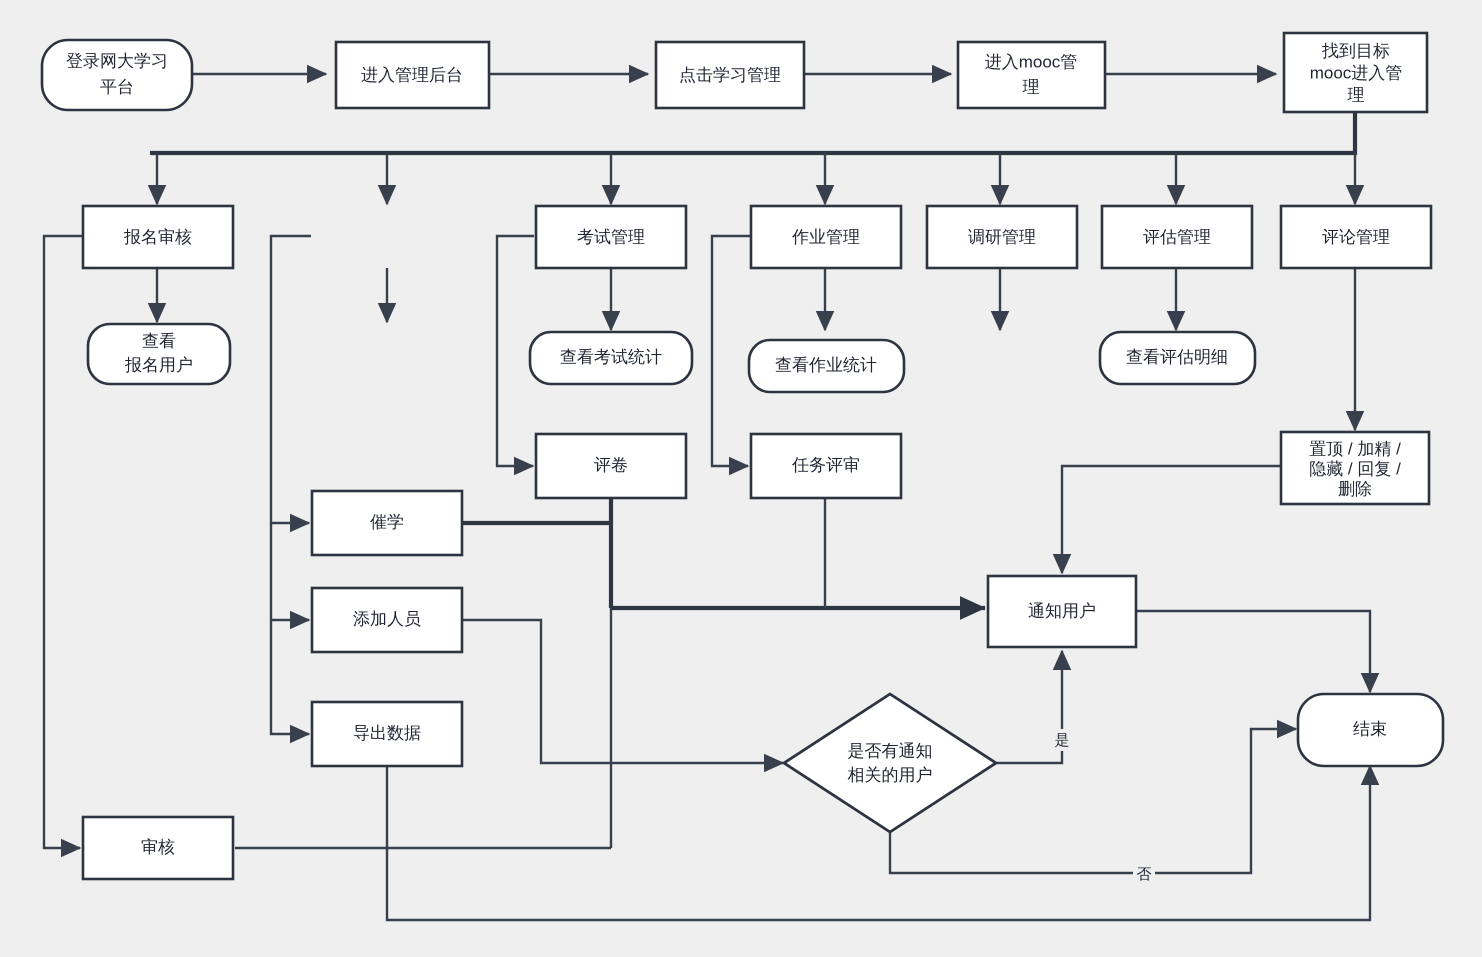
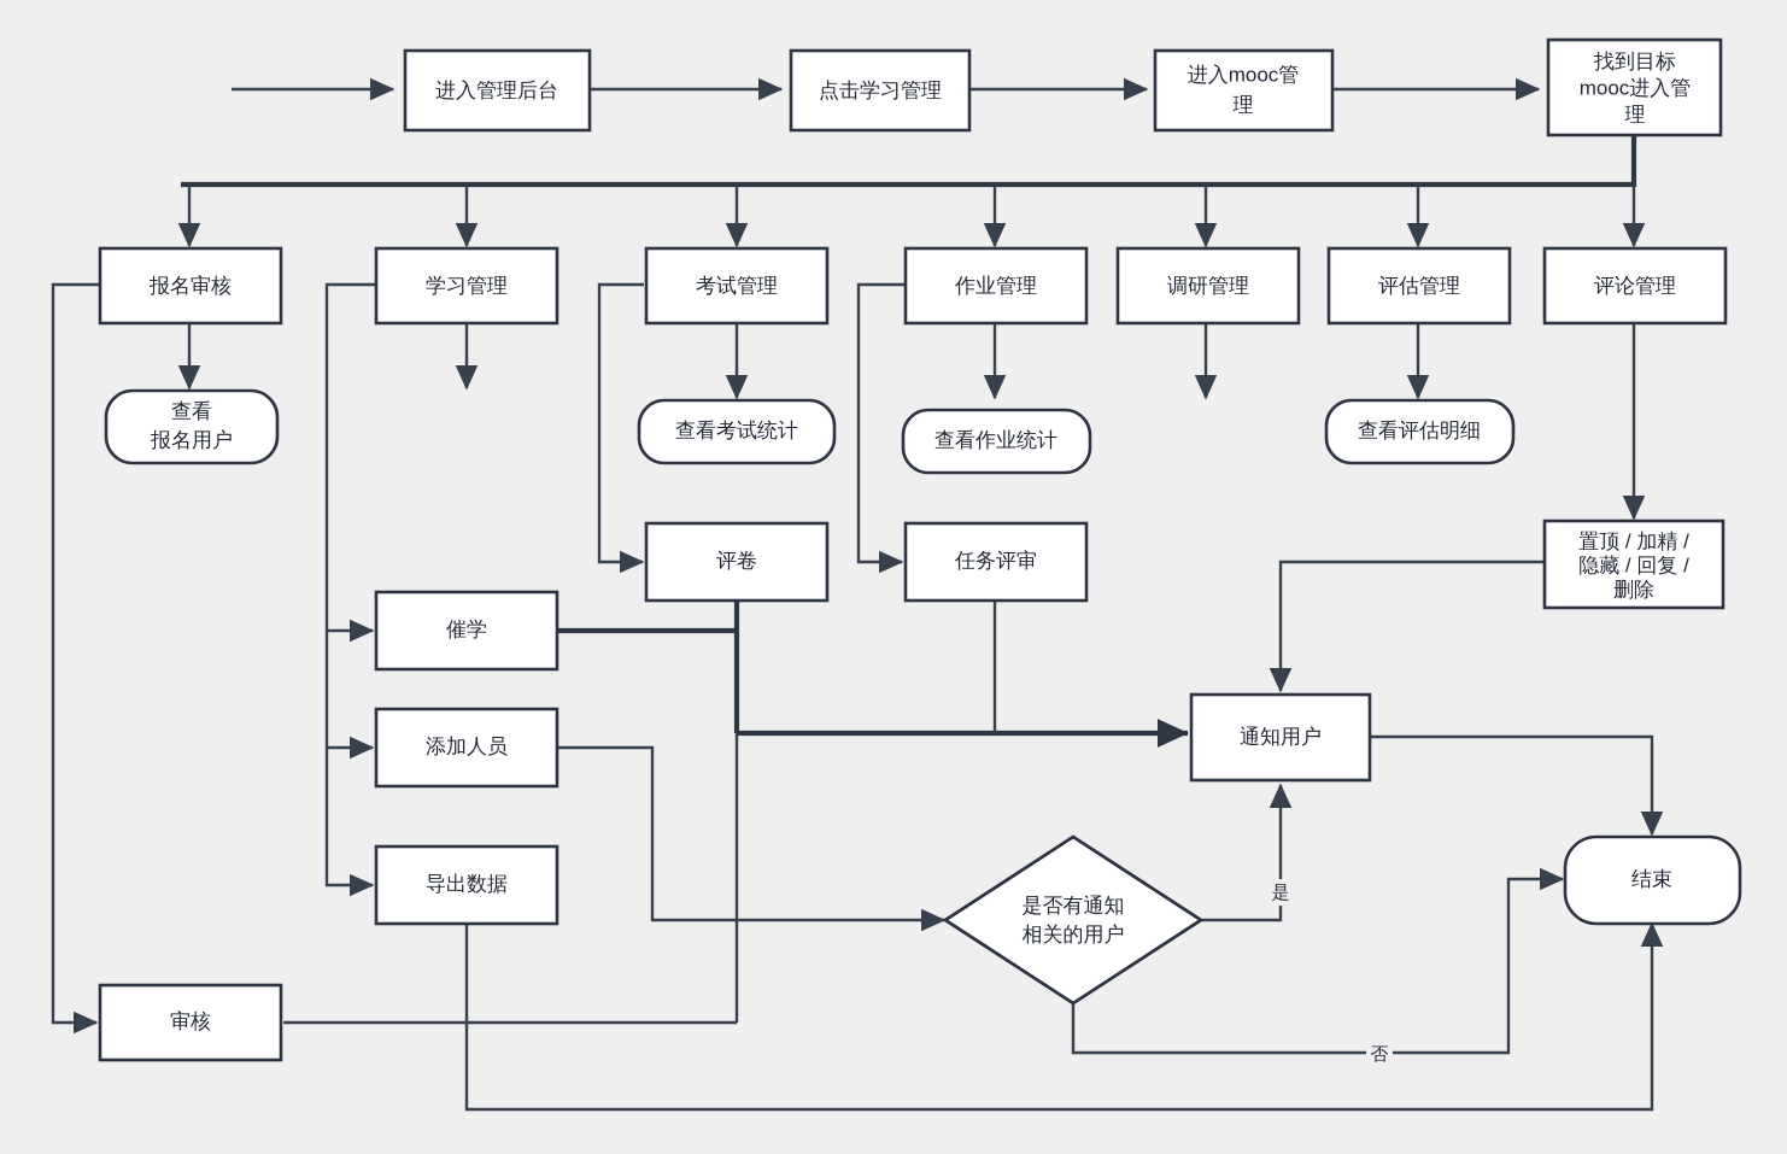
- 登录网大学习
- 平台
  进入管理后台
  点击学习管理
  进入mooc管
  理
  找到目标
  mooc进入管
  理
  报名审核
+ 学习管理
  考试管理
  作业管理
  调研管理
  评估管理
  评论管理
  查看
  报名用户
  查看考试统计
  查看作业统计
  查看评估明细
  置顶 / 加精 /
  隐藏 / 回复 /
  删除
  评卷
  任务评审
  催学
  添加人员
  导出数据
  审核
  通知用户
  是否有通知
  相关的用户
  结束
  是
  否
